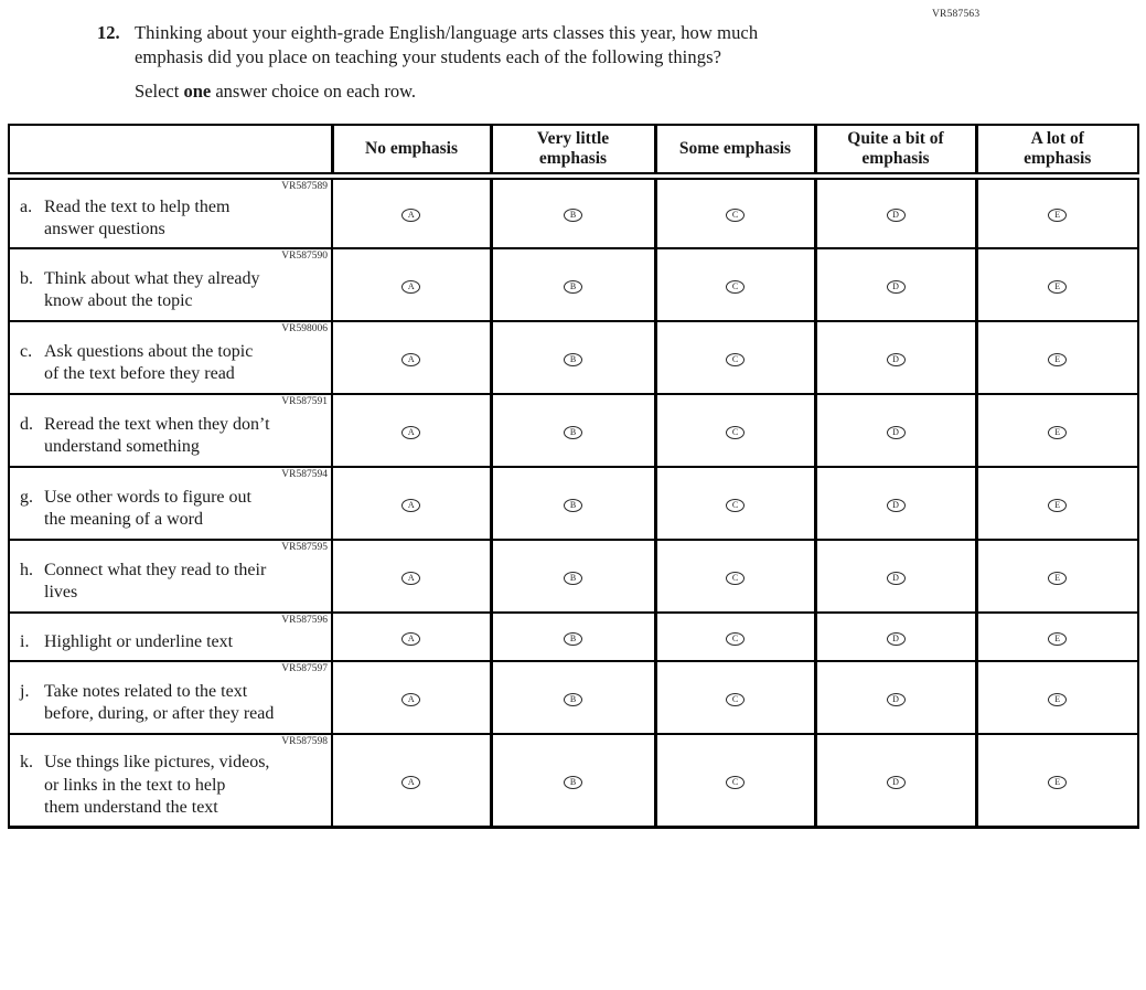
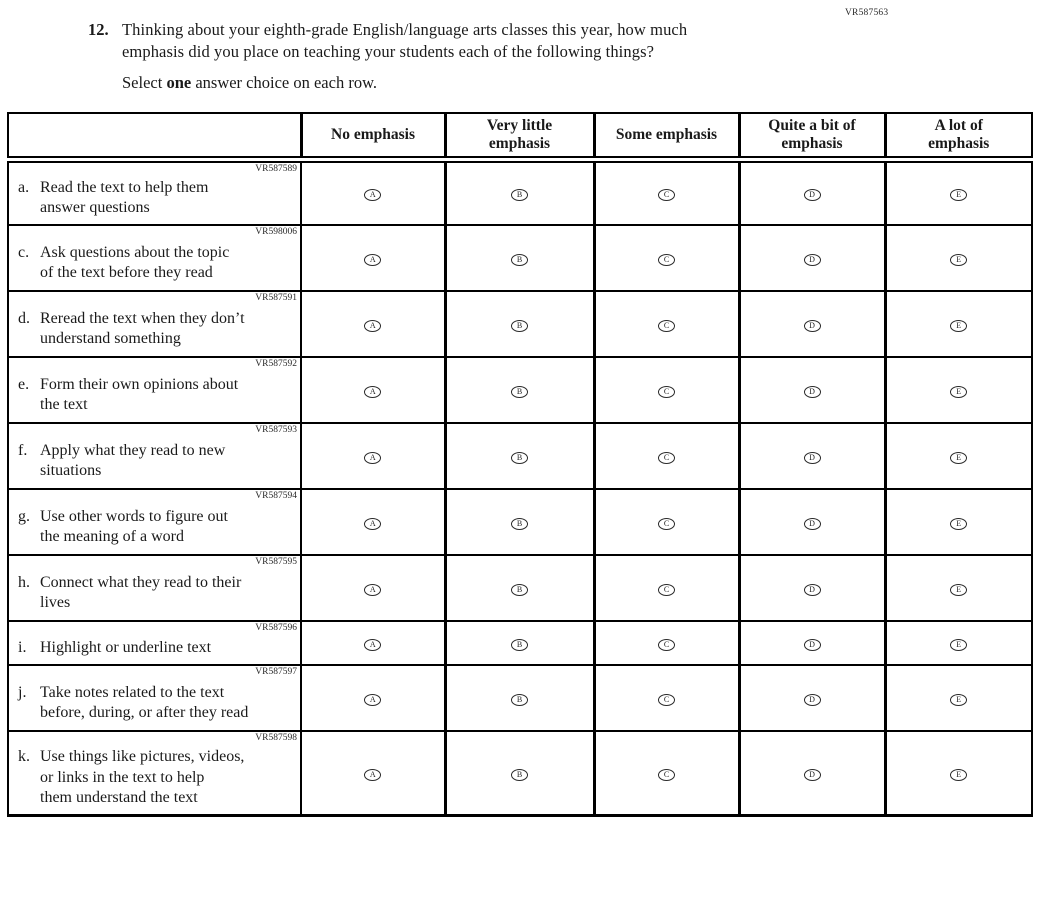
  VR587563
  12.
  Thinking about your eighth-grade English/language arts classes this year, how much
  emphasis did you place on teaching your students each of the following things?
  Select one answer choice on each row.
  	No emphasis	Very little emphasis	Some emphasis	Quite a bit of emphasis	A lot of emphasis
  VR587589 a. Read the text to help them answer questions	A	B	C	D	E
- VR587590 b. Think about what they already know about the topic	A	B	C	D	E
  VR598006 c. Ask questions about the topic of the text before they read	A	B	C	D	E
  VR587591 d. Reread the text when they don’t understand something	A	B	C	D	E
+ VR587592 e. Form their own opinions about the text	A	B	C	D	E
+ VR587593 f. Apply what they read to new situations	A	B	C	D	E
  VR587594 g. Use other words to figure out the meaning of a word	A	B	C	D	E
  VR587595 h. Connect what they read to their lives	A	B	C	D	E
  VR587596 i. Highlight or underline text	A	B	C	D	E
  VR587597 j. Take notes related to the text before, during, or after they read	A	B	C	D	E
  VR587598 k. Use things like pictures, videos, or links in the text to help them understand the text	A	B	C	D	E
